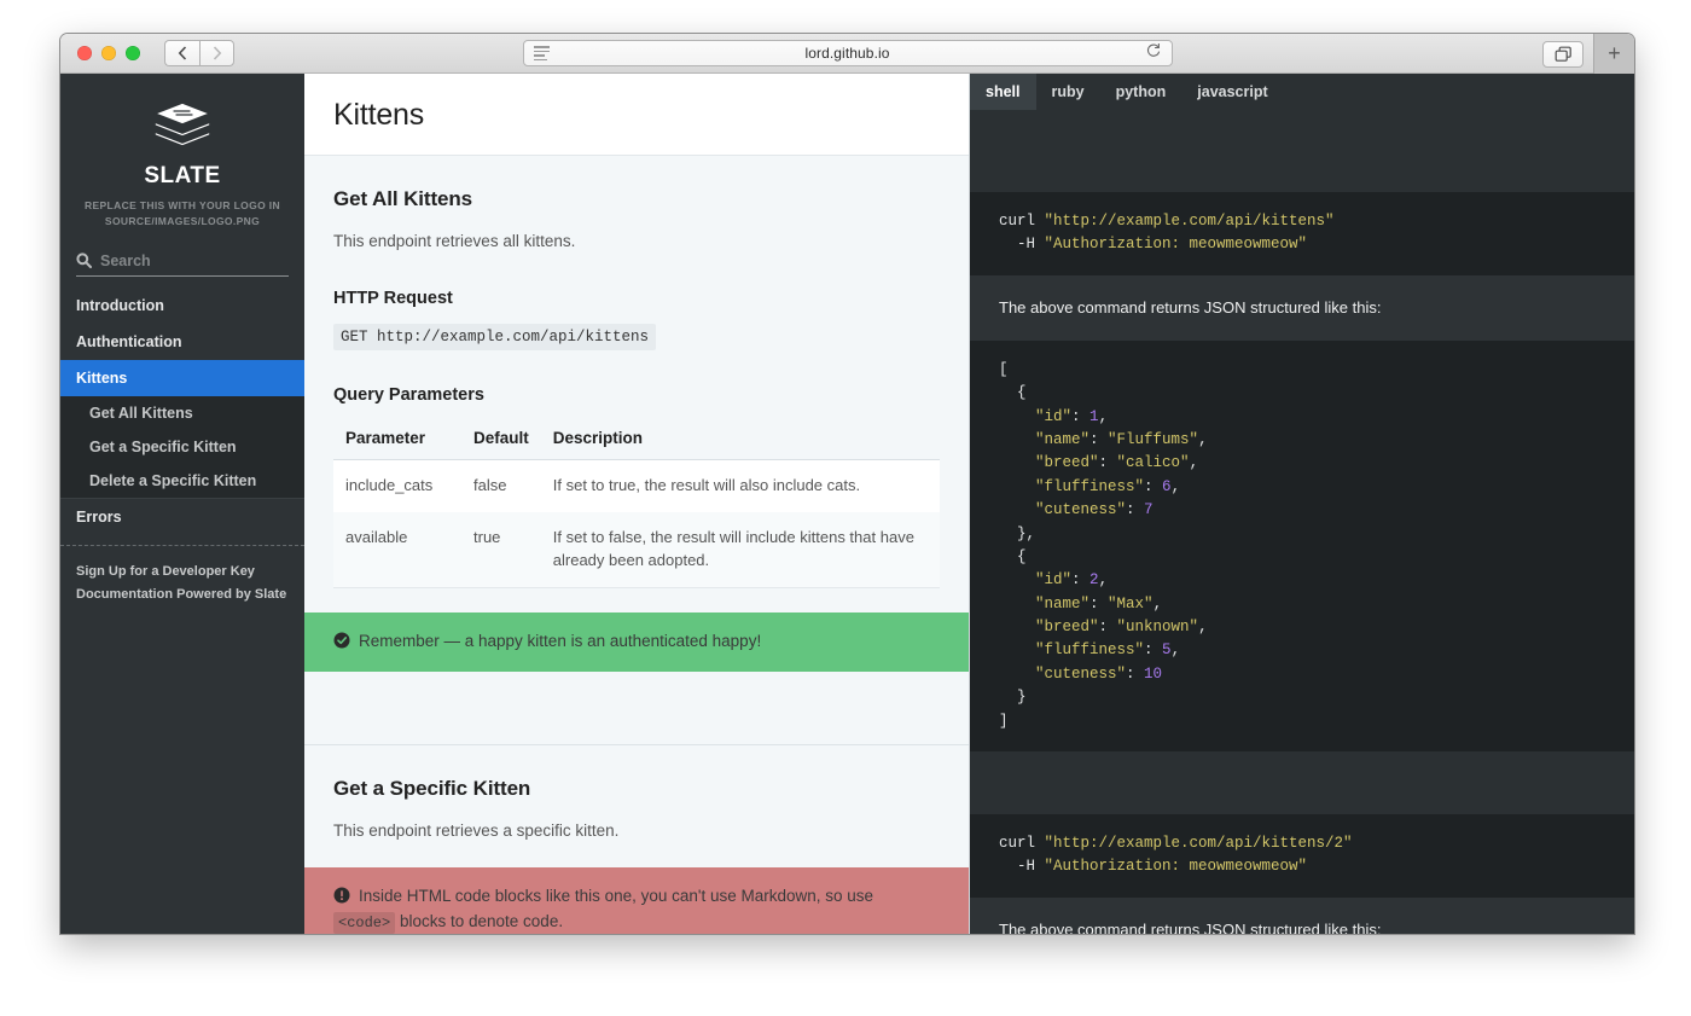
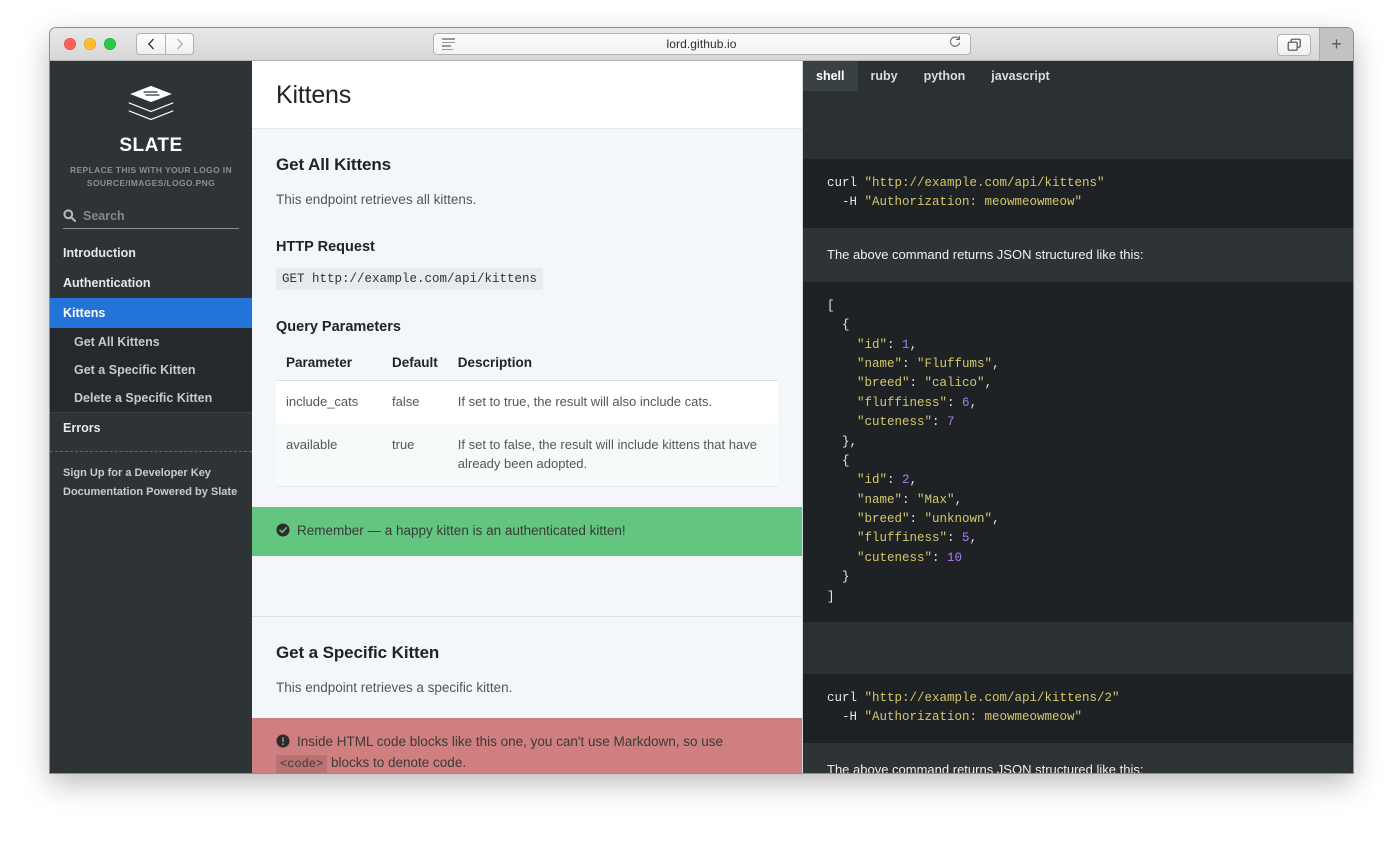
  lord.github.io
  +
  SLATE
  REPLACE THIS WITH YOUR LOGO IN SOURCE/IMAGES/LOGO.PNG
  Search
  Introduction
  Authentication
  Kittens
  Get All Kittens
  Get a Specific Kitten
  Delete a Specific Kitten
  Errors
  Sign Up for a Developer Key
  Documentation Powered by Slate
  Kittens
  Get All Kittens
  This endpoint retrieves all kittens.
  HTTP Request
  GET http://example.com/api/kittens
  Query Parameters
  Parameter	Default	Description
  include_cats	false	If set to true, the result will also include cats.
  available	true	If set to false, the result will include kittens that have already been adopted.
- Remember — a happy kitten is an authenticated happy!
+ Remember — a happy kitten is an authenticated kitten!
  Get a Specific Kitten
  This endpoint retrieves a specific kitten.
  Inside HTML code blocks like this one, you can't use Markdown, so use <code> blocks to denote code.
  shell
  ruby
  python
  javascript
  curl "http://example.com/api/kittens" -H "Authorization: meowmeowmeow"
  The above command returns JSON structured like this:
  [ { "id": 1, "name": "Fluffums", "breed": "calico", "fluffiness": 6, "cuteness": 7 }, { "id": 2, "name": "Max", "breed": "unknown", "fluffiness": 5, "cuteness": 10 } ]
  curl "http://example.com/api/kittens/2" -H "Authorization: meowmeowmeow"
  The above command returns JSON structured like this:
